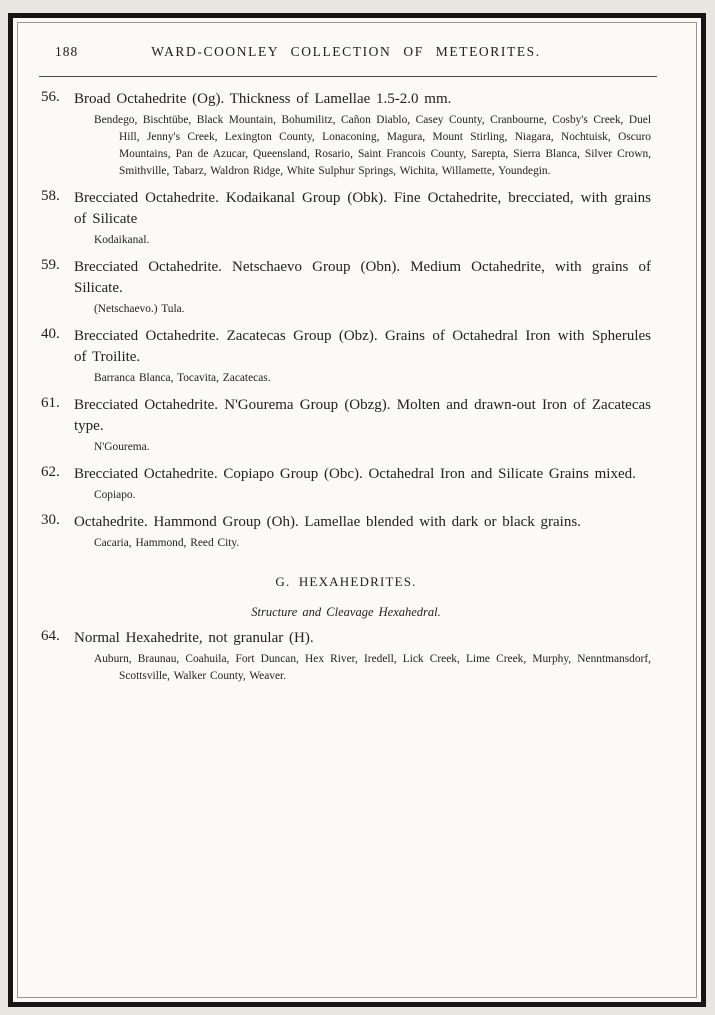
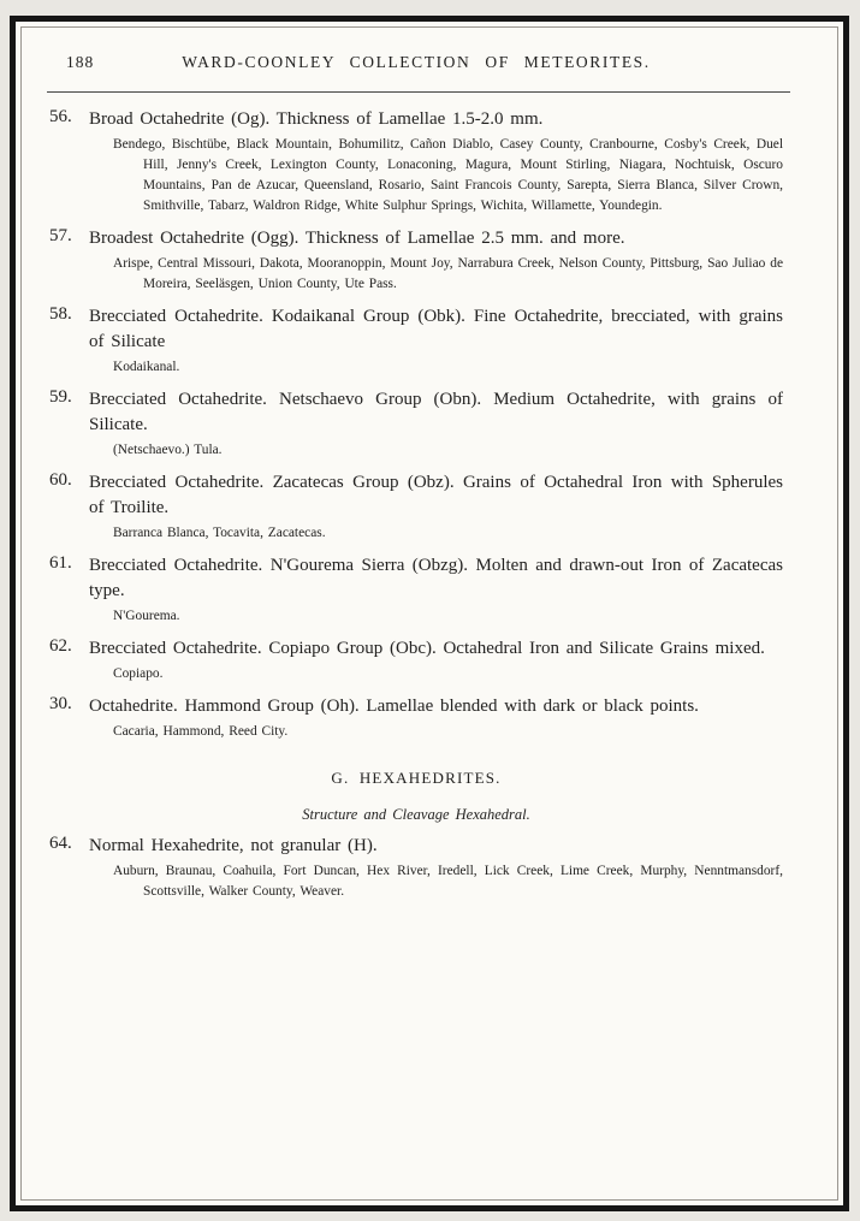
  188
  WARD-COONLEY COLLECTION OF METEORITES.
  56.
  Broad Octahedrite (Og). Thickness of Lamellae 1.5-2.0 mm.
  Bendego, Bischtübe, Black Mountain, Bohumilitz, Cañon Diablo, Casey County, Cranbourne, Cosby's Creek, Duel Hill, Jenny's Creek, Lexington County, Lonaconing, Magura, Mount Stirling, Niagara, Nochtuisk, Oscuro Mountains, Pan de Azucar, Queensland, Rosario, Saint Francois County, Sarepta, Sierra Blanca, Silver Crown, Smithville, Tabarz, Waldron Ridge, White Sulphur Springs, Wichita, Willamette, Youndegin.
+ 57.
+ Broadest Octahedrite (Ogg). Thickness of Lamellae 2.5 mm. and more.
+ Arispe, Central Missouri, Dakota, Mooranoppin, Mount Joy, Narrabura Creek, Nelson County, Pittsburg, Sao Juliao de Moreira, Seeläsgen, Union County, Ute Pass.
  58.
  Brecciated Octahedrite. Kodaikanal Group (Obk). Fine Octahedrite, brecciated, with grains of Silicate
  Kodaikanal.
  59.
  Brecciated Octahedrite. Netschaevo Group (Obn). Medium Octahedrite, with grains of Silicate.
  (Netschaevo.) Tula.
- 40.
+ 60.
  Brecciated Octahedrite. Zacatecas Group (Obz). Grains of Octahedral Iron with Spherules of Troilite.
  Barranca Blanca, Tocavita, Zacatecas.
  61.
- Brecciated Octahedrite. N'Gourema Group (Obzg). Molten and drawn-out Iron of Zacatecas type.
+ Brecciated Octahedrite. N'Gourema Sierra (Obzg). Molten and drawn-out Iron of Zacatecas type.
  N'Gourema.
  62.
  Brecciated Octahedrite. Copiapo Group (Obc). Octahedral Iron and Silicate Grains mixed.
  Copiapo.
  30.
- Octahedrite. Hammond Group (Oh). Lamellae blended with dark or black grains.
+ Octahedrite. Hammond Group (Oh). Lamellae blended with dark or black points.
  Cacaria, Hammond, Reed City.
  G. HEXAHEDRITES.
  Structure and Cleavage Hexahedral.
  64.
  Normal Hexahedrite, not granular (H).
  Auburn, Braunau, Coahuila, Fort Duncan, Hex River, Iredell, Lick Creek, Lime Creek, Murphy, Nenntmansdorf, Scottsville, Walker County, Weaver.
